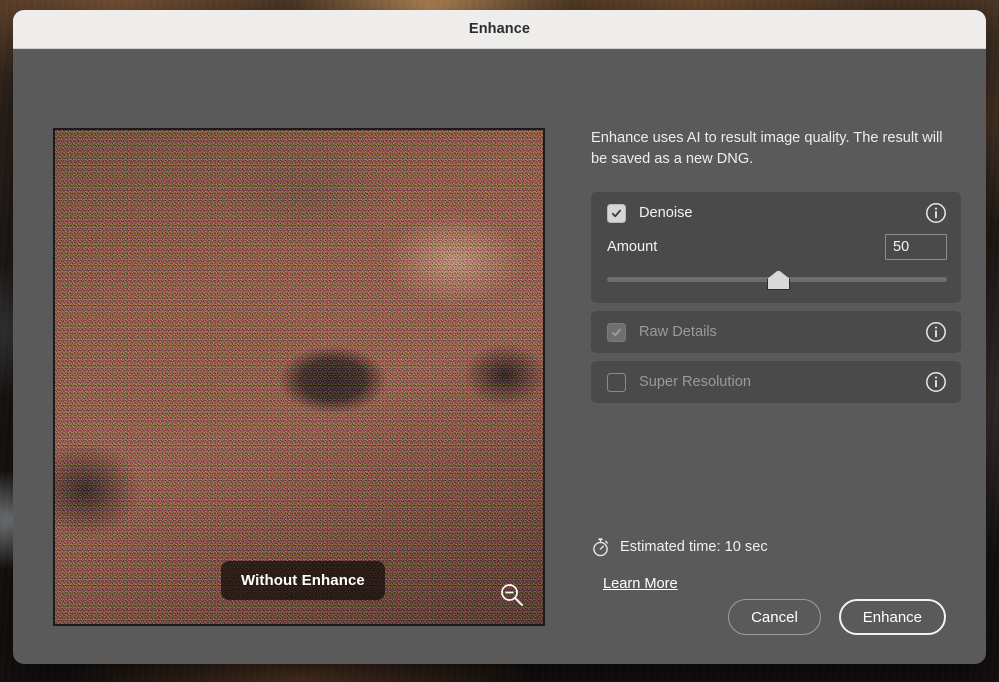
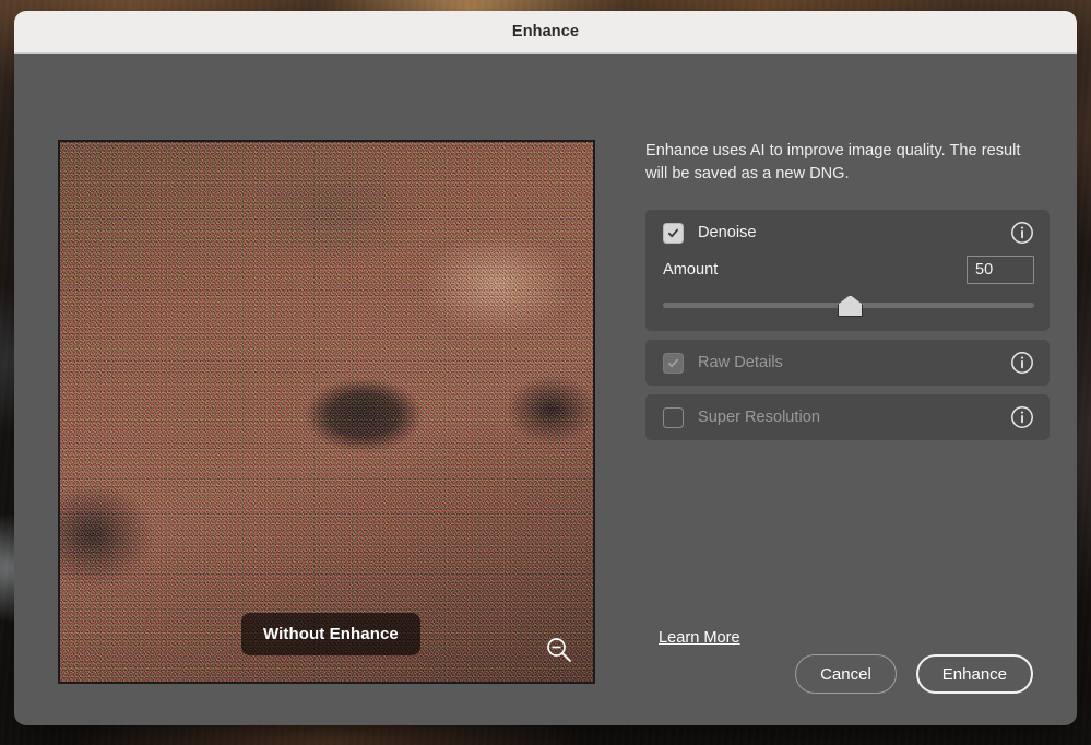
  Enhance
  Without Enhance
- Enhance uses AI to result image quality. The result will be saved as a new DNG.
+ Enhance uses AI to improve image quality. The result will be saved as a new DNG.
  Denoise
  Amount
  50
  Raw Details
  Super Resolution
- Estimated time: 10 sec
  Learn More
  Cancel
  Enhance
